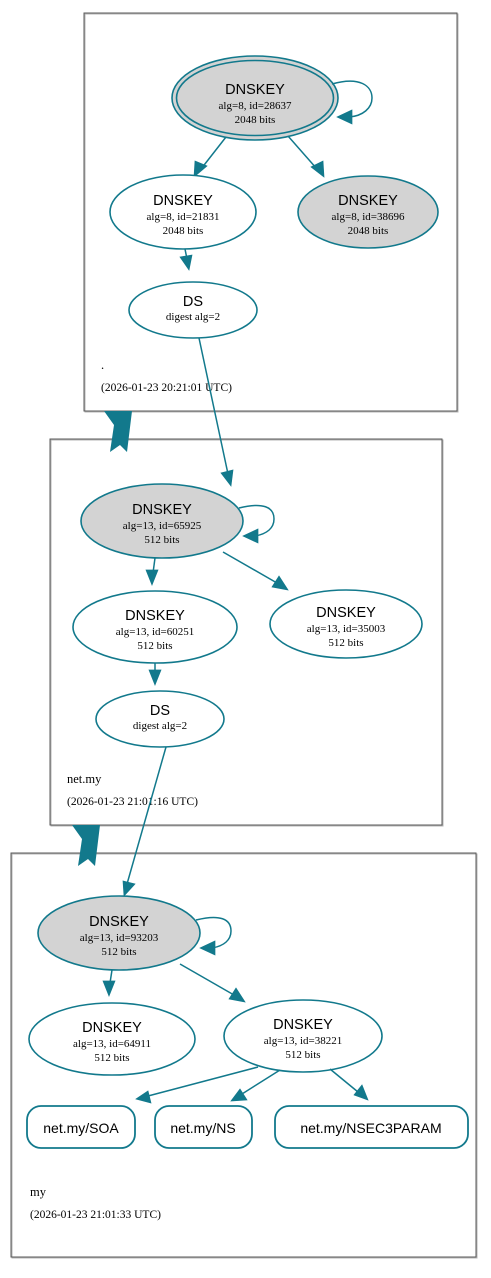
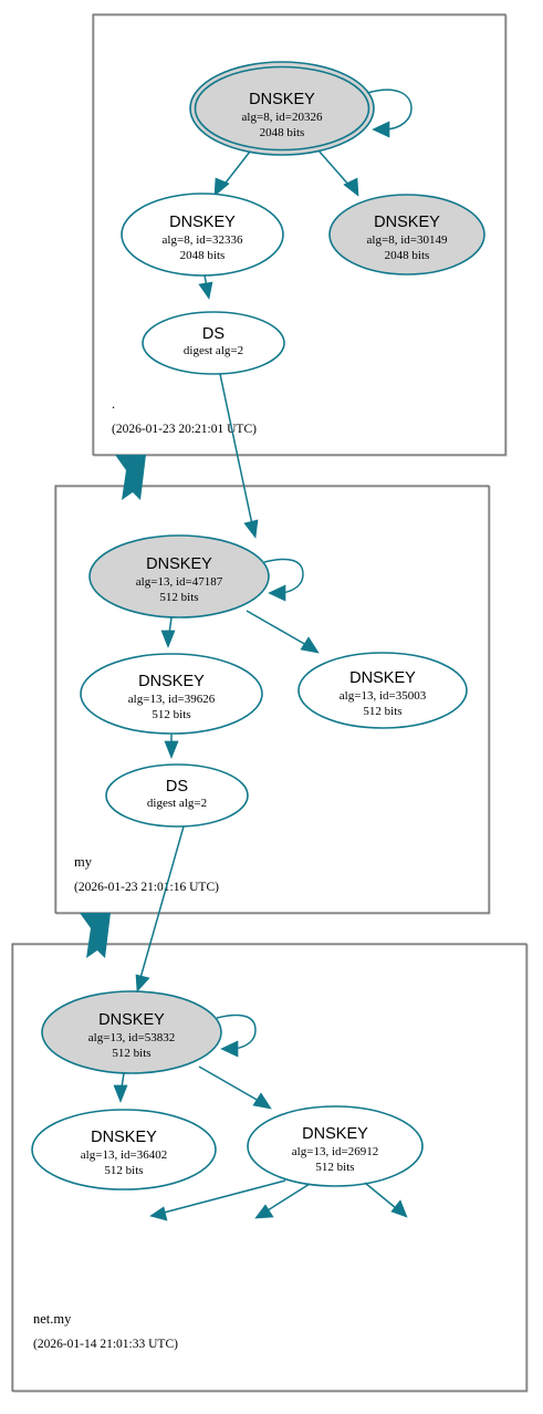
  DNSKEY
- alg=8, id=28637
+ alg=8, id=20326
  2048 bits
  DNSKEY
- alg=8, id=21831
+ alg=8, id=32336
  2048 bits
  DNSKEY
- alg=8, id=38696
+ alg=8, id=30149
  2048 bits
  DS
  digest alg=2
  .
  (2026-01-23 20:21:01TC)
  DNSKEY
- alg=13, id=65925
+ alg=13, id=47187
  512 bits
  DNSKEY
- alg=13, id=60251
+ alg=13, id=39626
  512 bits
  DNSKEY
  alg=13, id=35003
  512 bits
  DS
  digest alg=2
- net.my
+ my
  (2026-01-23 21:0:16 UTC)
  DNSKEY
- alg=13, id=93203
+ alg=13, id=53832
  512 bits
  DNSKEY
- alg=13, id=64911
+ alg=13, id=36402
  512 bits
  DNSKEY
- alg=13, id=38221
+ alg=13, id=26912
  512 bits
- net.my/SOA
- net.my/NS
- net.my/NSEC3PARAM
- my
+ net.my
- (2026-01-23 21:01:33 UTC)
+ (2026-01-14 21:01:33 UTC)
